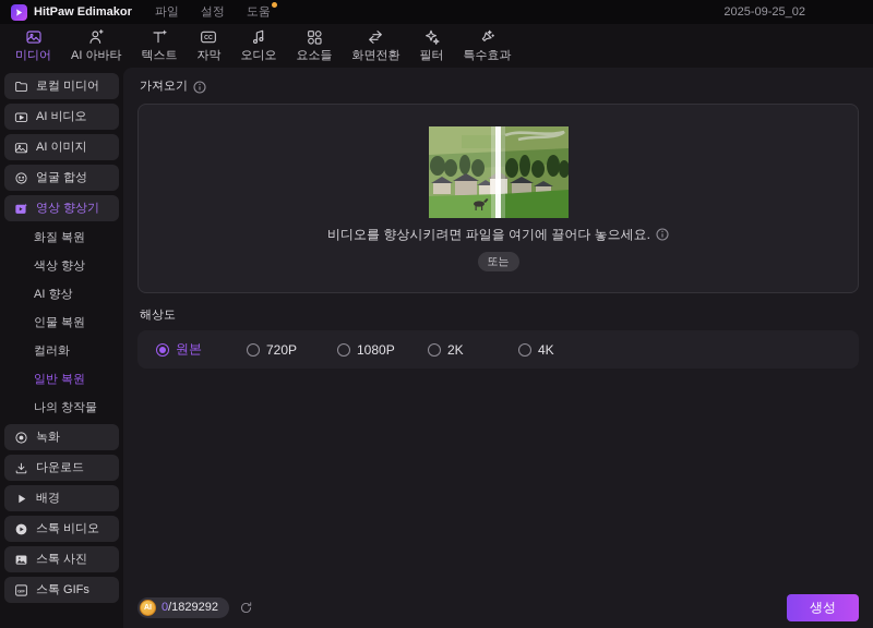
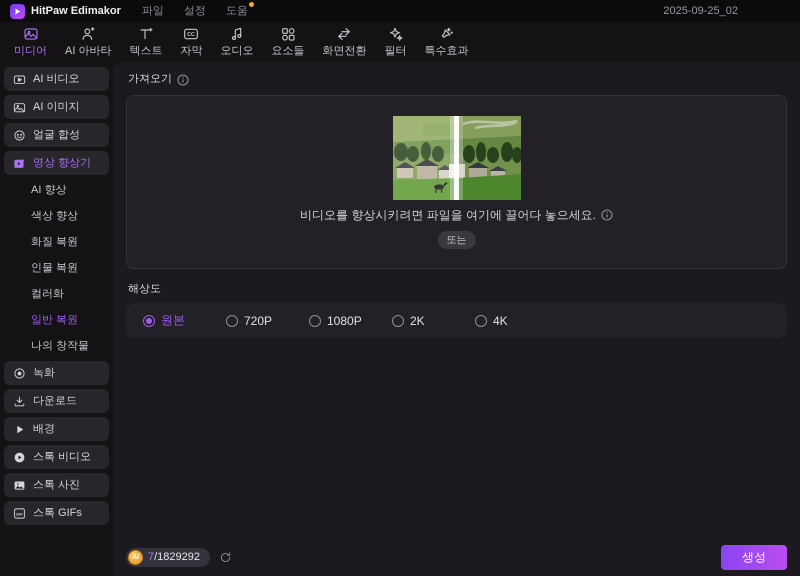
  HitPaw Edimakor
  파일
  설정
  도움
  2025-09-25_02
  미디어
  AI 아바타
  텍스트
  자막
  오디오
  요소들
  화면전환
  필터
  특수효과
- 로컬 미디어
  AI 비디오
  AI 이미지
  얼굴 합성
  영상 향상기
- 화질 복원
+ AI 향상
  색상 향상
- AI 향상
+ 화질 복원
  인물 복원
  컬러화
  일반 복원
  나의 창작물
  녹화
  다운로드
  배경
  스톡 비디오
  스톡 사진
  스톡 GIFs
  가져오기
  비디오를 향상시키려면 파일을 여기에 끌어다 놓으세요.
  또는
  해상도
  원본
  720P
  1080P
  2K
  4K
- 0/1829292
+ 7/1829292
  생성
